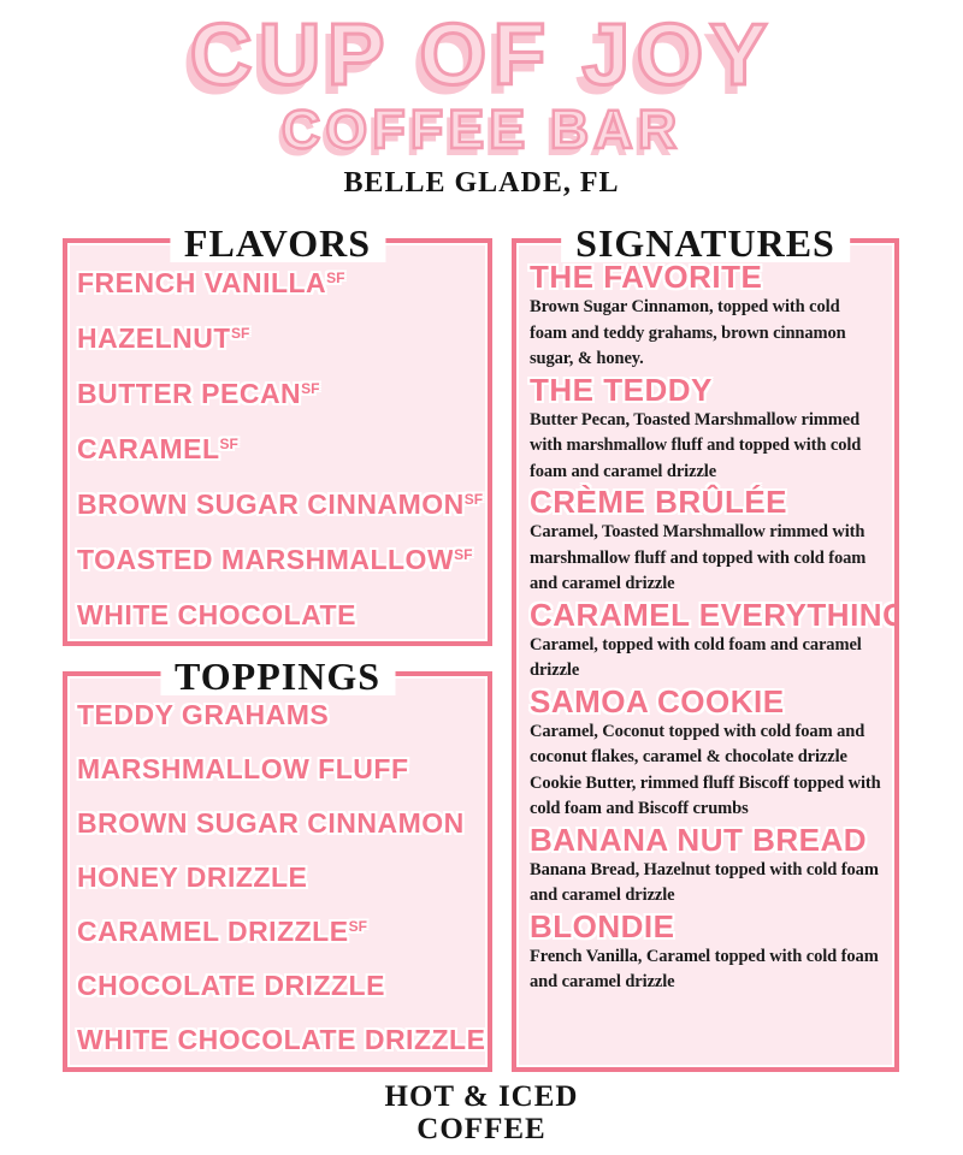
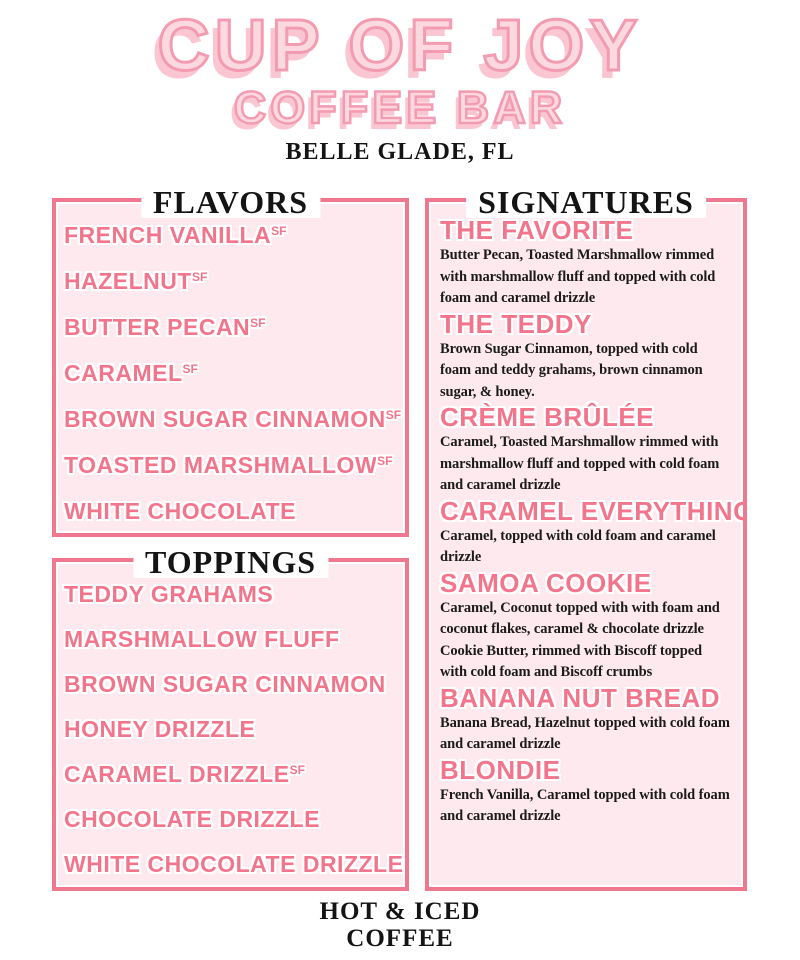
  CUP OF JOY
  COFFEE BAR
  BELLE GLADE, FL
  FLAVORS
  FRENCH VANILLASF
  HAZELNUTSF
  BUTTER PECANSF
  CARAMELSF
  BROWN SUGAR CINNAMONSF
  TOASTED MARSHMALLOWSF
  WHITE CHOCOLATE
  TOPPINGS
  TEDDY GRAHAMS
  MARSHMALLOW FLUFF
  BROWN SUGAR CINNAMON
  HONEY DRIZZLE
  CARAMEL DRIZZLESF
  CHOCOLATE DRIZZLE
  WHITE CHOCOLATE DRIZZLE
  SIGNATURES
  THE FAVORITE
- Brown Sugar Cinnamon, topped with cold foam and teddy grahams, brown cinnamon sugar, & honey.
+ Butter Pecan, Toasted Marshmallow rimmed with marshmallow fluff and topped with cold foam and caramel drizzle
  THE TEDDY
- Butter Pecan, Toasted Marshmallow rimmed with marshmallow fluff and topped with cold foam and caramel drizzle
+ Brown Sugar Cinnamon, topped with cold foam and teddy grahams, brown cinnamon sugar, & honey.
  CRÈME BRÛLÉE
  Caramel, Toasted Marshmallow rimmed with marshmallow fluff and topped with cold foam and caramel drizzle
  CARAMEL EVERYTHIN
  Caramel, topped with cold foam and caramel drizzle
  SAMOA COOKIE
- Caramel, Coconut topped with cold foam and coconut flakes, caramel & chocolate drizzle
+ Caramel, Coconut topped with with foam and coconut flakes, caramel & chocolate drizzle
- Cookie Butter, rimmed fluff Biscoff topped with cold foam and Biscoff crumbs
+ Cookie Butter, rimmed with Biscoff topped with cold foam and Biscoff crumbs
  BANANA NUT BREAD
  Banana Bread, Hazelnut topped with cold foam and caramel drizzle
  BLONDIE
  French Vanilla, Caramel topped with cold foam and caramel drizzle
  HOT & ICED
  COFFEE
